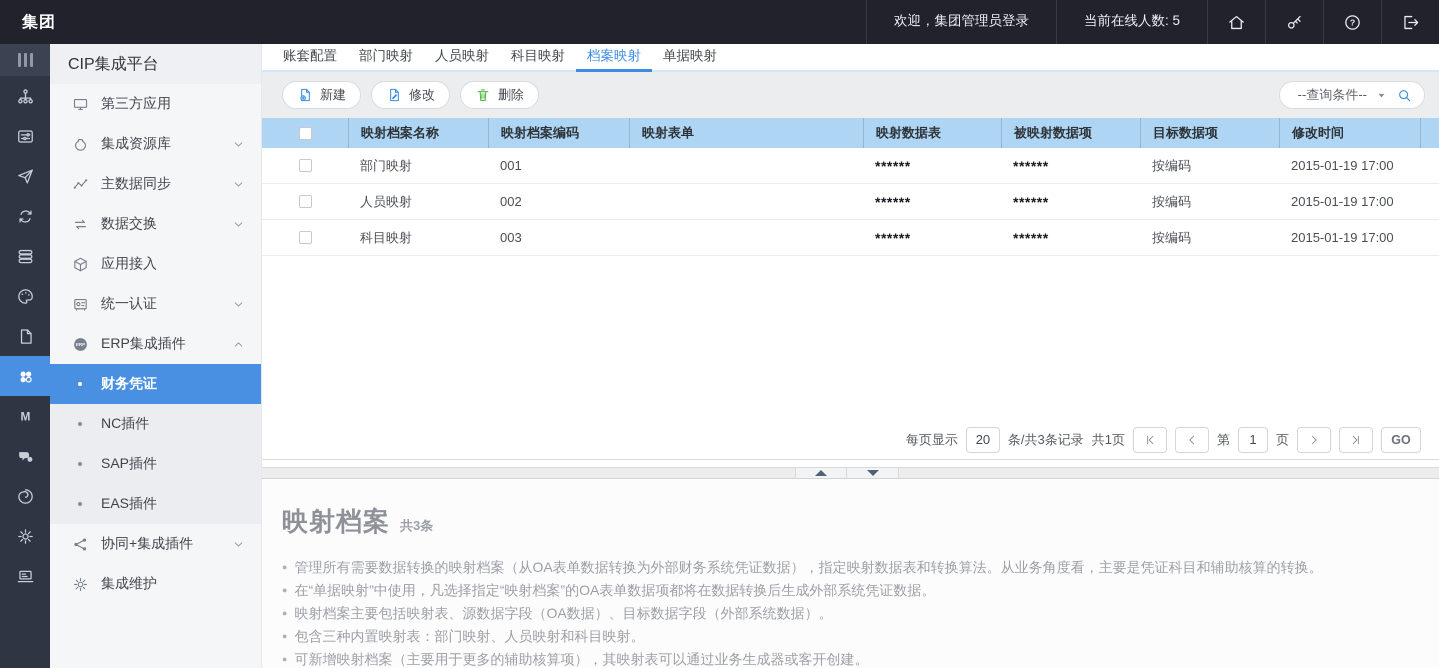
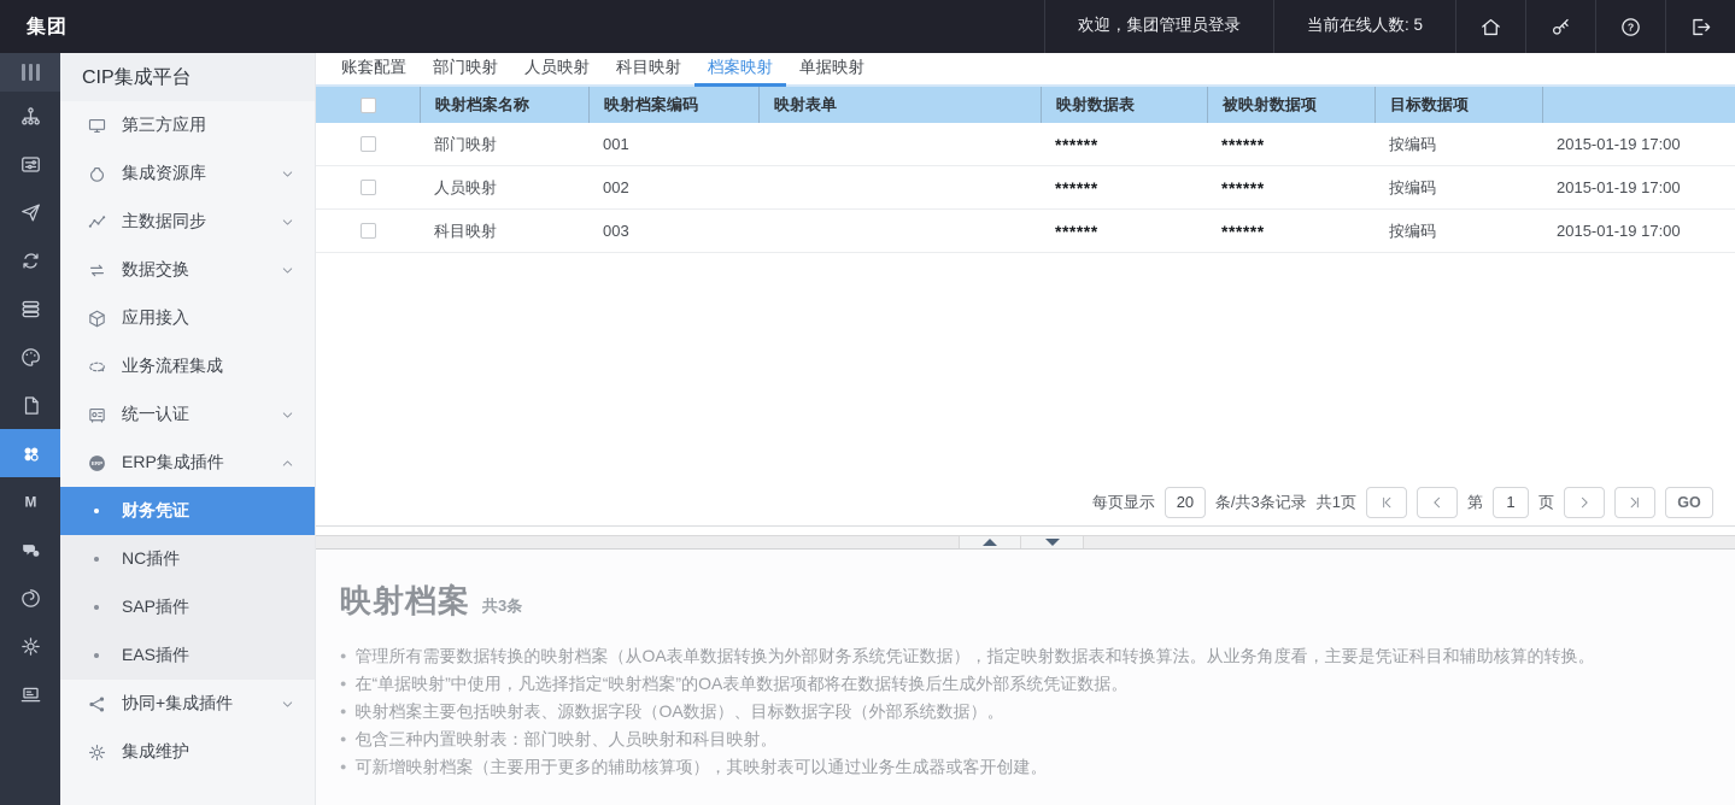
  集团
  欢迎，集团管理员登录
  当前在线人数: 5
  ?
  M
  CIP集成平台
  第三方应用
  集成资源库
  主数据同步
  数据交换
  应用接入
+ 业务流程集成
  统一认证
  ERP集成插件
  财务凭证
  NC插件
  SAP插件
  EAS插件
  协同+集成插件
  集成维护
  账套配置
  部门映射
  人员映射
  科目映射
  档案映射
  单据映射
- 新建
- 修改
- 删除
- --查询条件--
  映射档案名称
  映射档案编码
  映射表单
  映射数据表
  被映射数据项
  目标数据项
- 修改时间
  部门映射
  001
  ******
  ******
  按编码
  2015-01-19 17:00
  人员映射
  002
  ******
  ******
  按编码
  2015-01-19 17:00
  科目映射
  003
  ******
  ******
  按编码
  2015-01-19 17:00
  每页显示
  20
  条/共3条记录
  共1页
  第
  1
  页
  GO
  映射档案
  共3条
  ●
  管理所有需要数据转换的映射档案（从OA表单数据转换为外部财务系统凭证数据），指定映射数据表和转换算法。从业务角度看，主要是凭证科目和辅助核算的转换。
  ●
  在“单据映射”中使用，凡选择指定“映射档案”的OA表单数据项都将在数据转换后生成外部系统凭证数据。
  ●
  映射档案主要包括映射表、源数据字段（OA数据）、目标数据字段（外部系统数据）。
  ●
  包含三种内置映射表：部门映射、人员映射和科目映射。
  ●
  可新增映射档案（主要用于更多的辅助核算项），其映射表可以通过业务生成器或客开创建。
